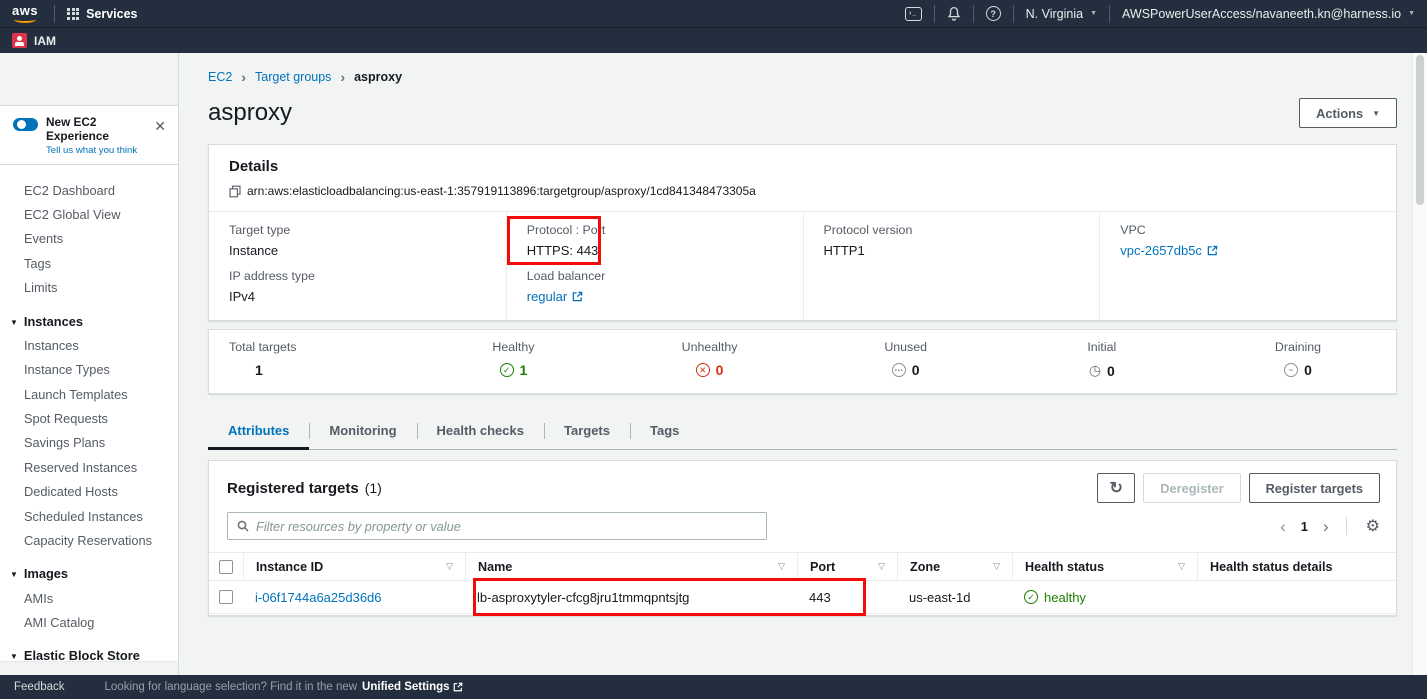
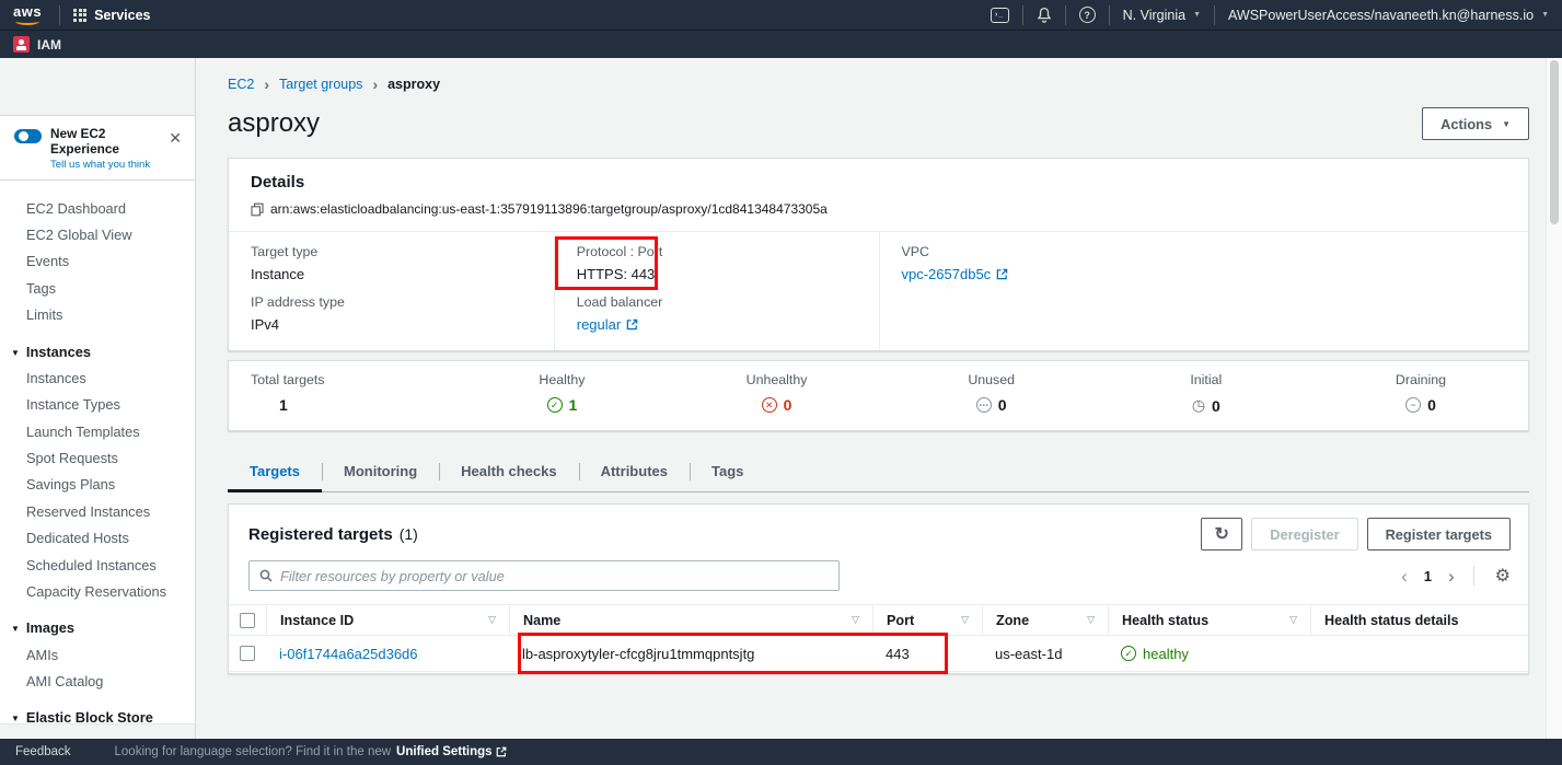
  aws
  Services
  ?
  N. Virginia
  AWSPowerUserAccess/navaneeth.kn@harness.io
  IAM
  New EC2 Experience
  Tell us what you think
  ✕
  EC2 Dashboard
  EC2 Global View
  Events
  Tags
  Limits
  ▼ Instances
  Instances
  Instance Types
  Launch Templates
  Spot Requests
  Savings Plans
  Reserved Instances
  Dedicated Hosts
  Scheduled Instances
  Capacity Reservations
  ▼ Images
  AMIs
  AMI Catalog
  ▼ Elastic Block Store
  EC2
  ›
  Target groups
  ›
  asproxy
  asproxy
  Actions
  ▼
  Details
  arn:aws:elasticloadbalancing:us-east-1:357919113896:targetgroup/asproxy/1cd841348473305a
  Target type
  Instance
  IP address type
  IPv4
  Protocol : Port
  HTTPS: 443
  Load balancer
  regular
- Protocol version
- HTTP1
  VPC
  vpc-2657db5c
  Total targets
  1
  Healthy
  ✓
  1
  Unhealthy
  ✕
  0
  Unused
  ⋯
  0
  Initial
  ◷
  0
  Draining
  −
  0
- Attributes
+ Targets
  Monitoring
  Health checks
- Targets
+ Attributes
  Tags
  Registered targets
  (1)
  ↻
  Deregister
  Register targets
  Filter resources by property or value
  ‹
  1
  ›
  ⚙
  Instance ID
  ▽
  Name
  ▽
  Port
  ▽
  Zone
  ▽
  Health status
  ▽
  Health status details
  i-06f1744a6a25d36d6
  lb-asproxytyler-cfcg8jru1tmmqpntsjtg
  443
  us-east-1d
  ✓
  healthy
  Feedback
  Looking for language selection? Find it in the new
  Unified Settings
